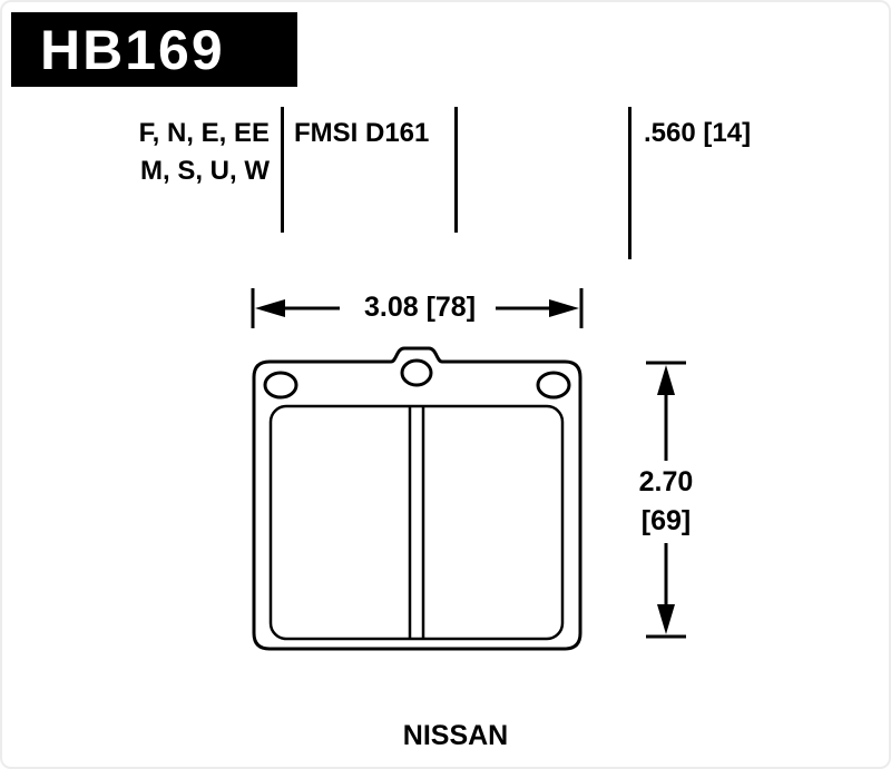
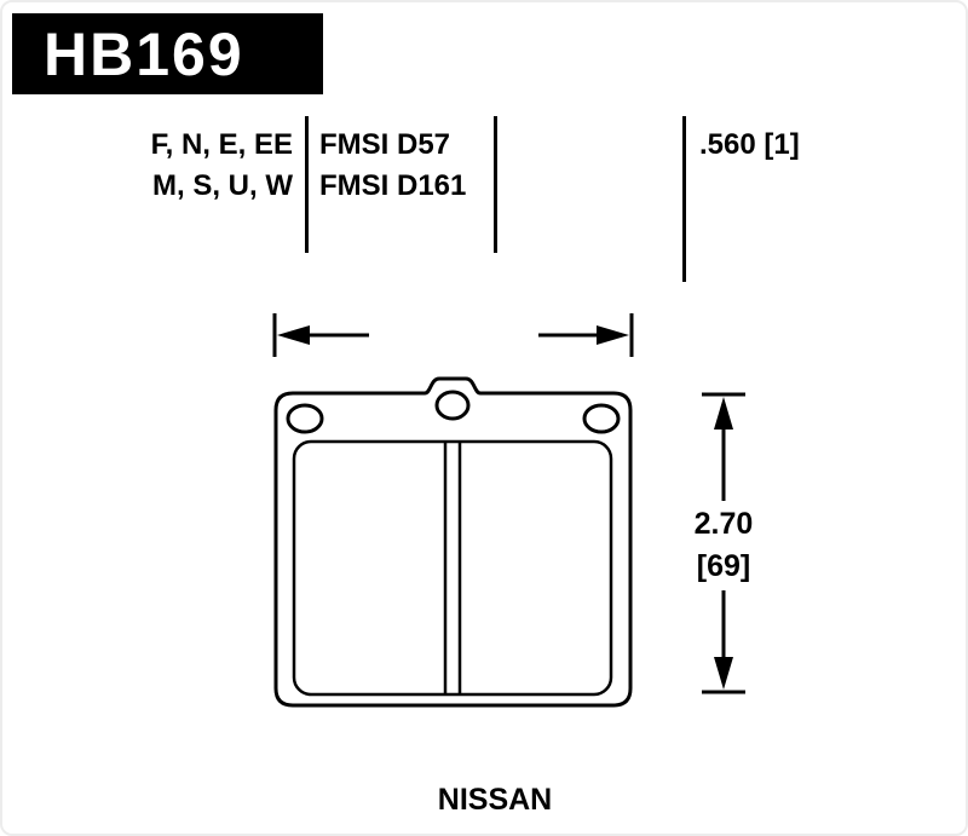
  HB169
  F, N, E, EE
  M, S, U, W
+ FMSI D57
  FMSI D161
- .560 [14]
+ .560 [1]
- 3.08 [78]
  2.70
  [69]
  NISSAN
